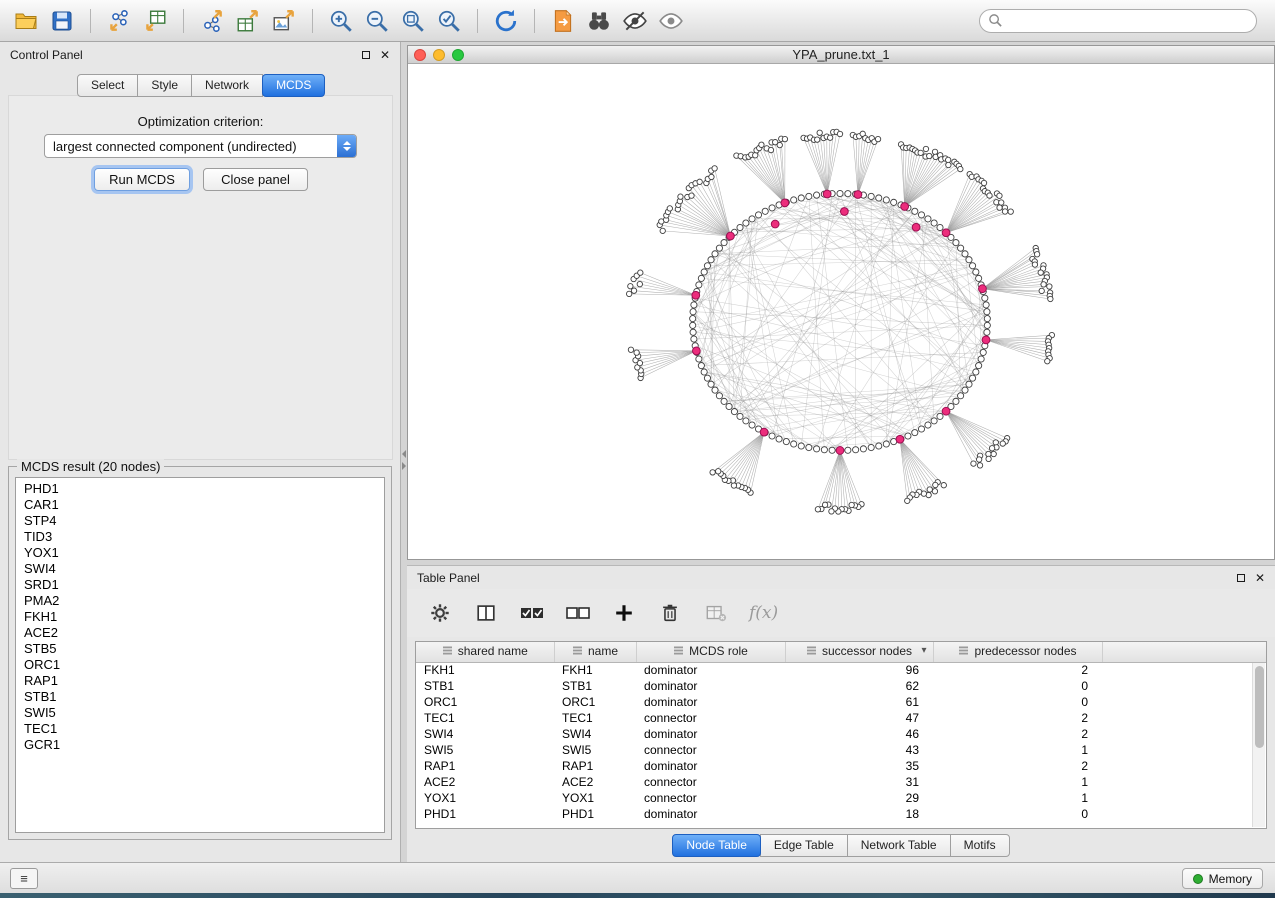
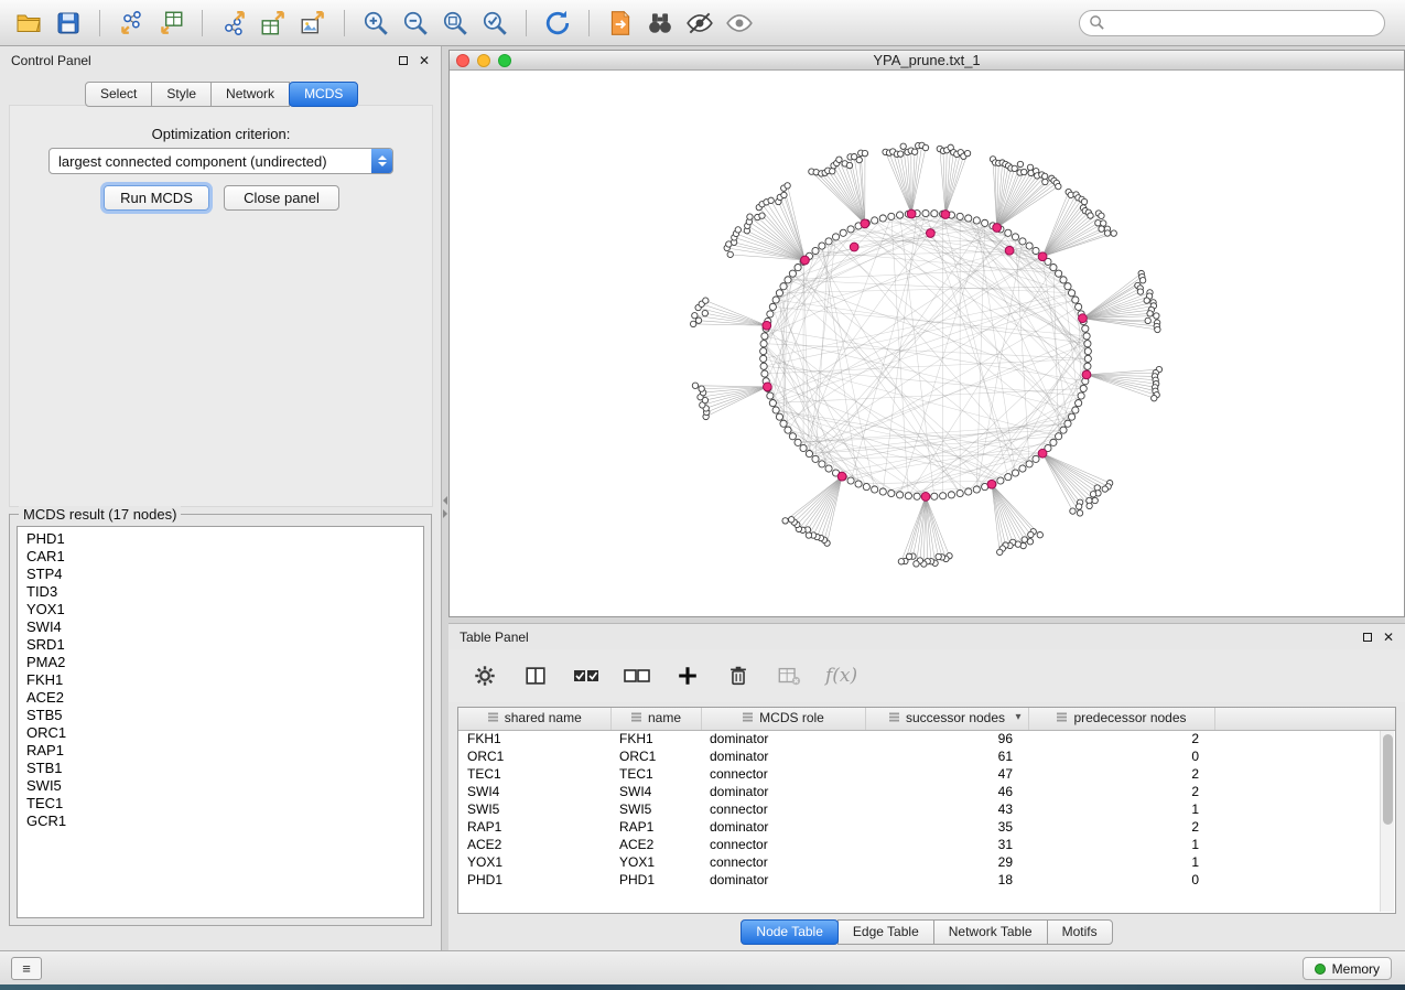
  Control Panel
  ✕
  Select
  Style
  Network
  MCDS
  Optimization criterion:
  largest connected component (undirected)
  Run MCDS
  Close panel
- MCDS result (20 nodes)
+ MCDS result (17 nodes)
  PHD1
  CAR1
  STP4
  TID3
  YOX1
  SWI4
  SRD1
  PMA2
  FKH1
  ACE2
  STB5
  ORC1
  RAP1
  STB1
  SWI5
  TEC1
  GCR1
  YPA_prune.txt_1
  Table Panel
  ✕
  f(x)
  shared name	name	MCDS role	successor nodes ▾	predecessor nodes
  FKH1	FKH1	dominator	96	2
- STB1	STB1	dominator	62	0
  ORC1	ORC1	dominator	61	0
  TEC1	TEC1	connector	47	2
  SWI4	SWI4	dominator	46	2
  SWI5	SWI5	connector	43	1
  RAP1	RAP1	dominator	35	2
  ACE2	ACE2	connector	31	1
  YOX1	YOX1	connector	29	1
  PHD1	PHD1	dominator	18	0
  Node Table
  Edge Table
  Network Table
  Motifs
  ≡
  Memory
